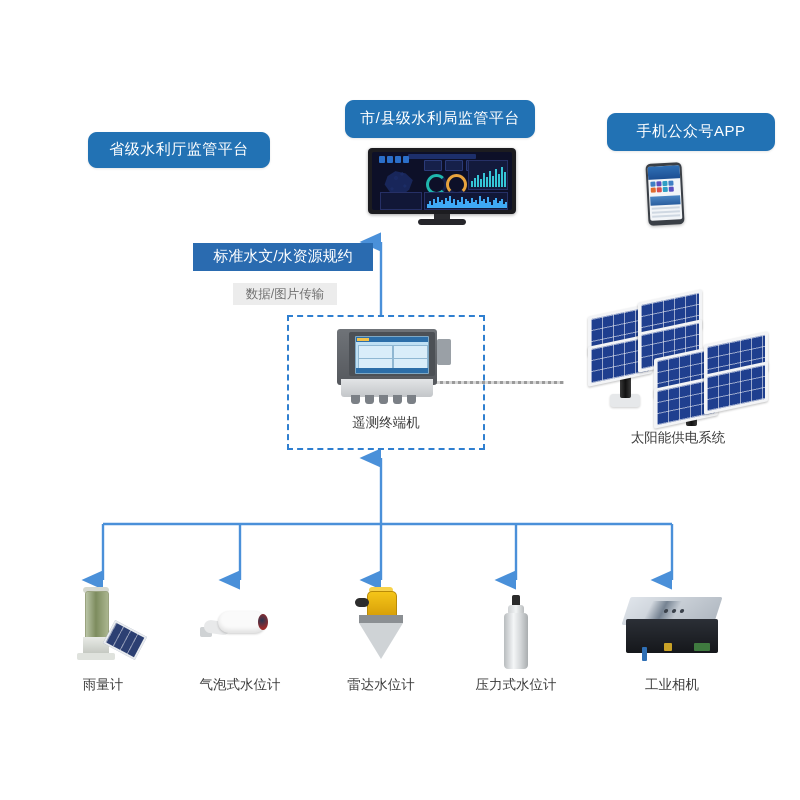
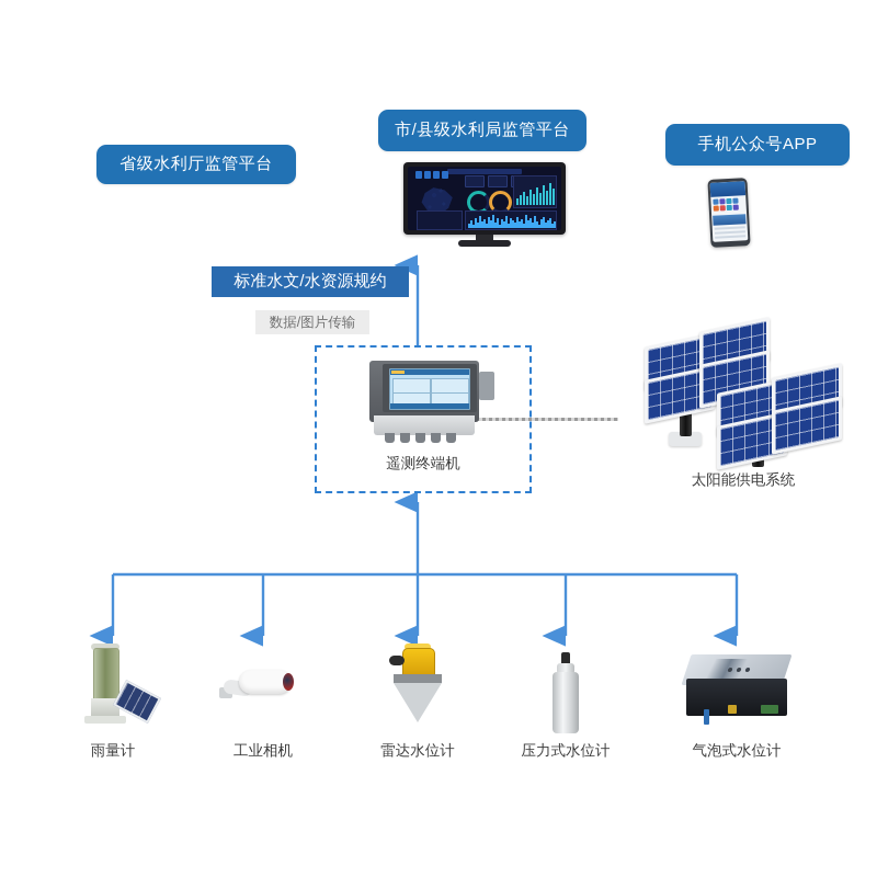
  省级水利厅监管平台
  市/县级水利局监管平台
  手机公众号APP
  标准水文/水资源规约
  数据/图片传输
  遥测终端机
  太阳能供电系统
  雨量计
- 气泡式水位计
+ 工业相机
  雷达水位计
  压力式水位计
- 工业相机
+ 气泡式水位计
